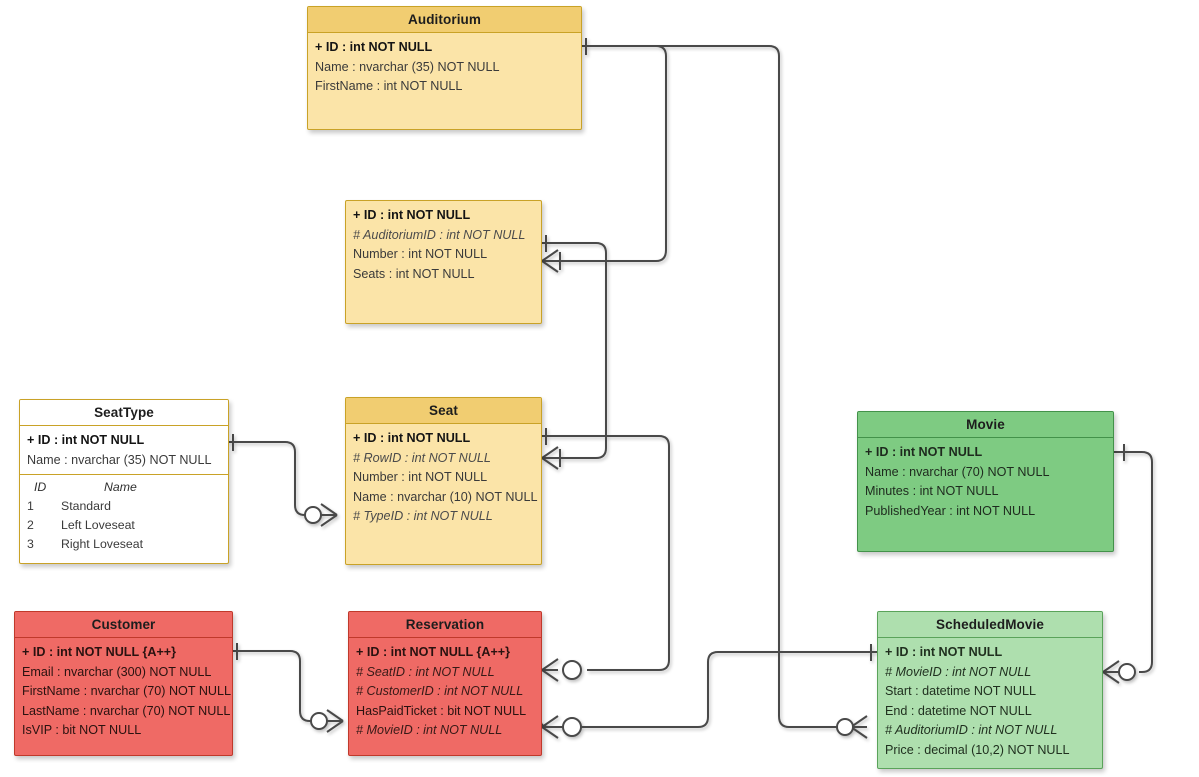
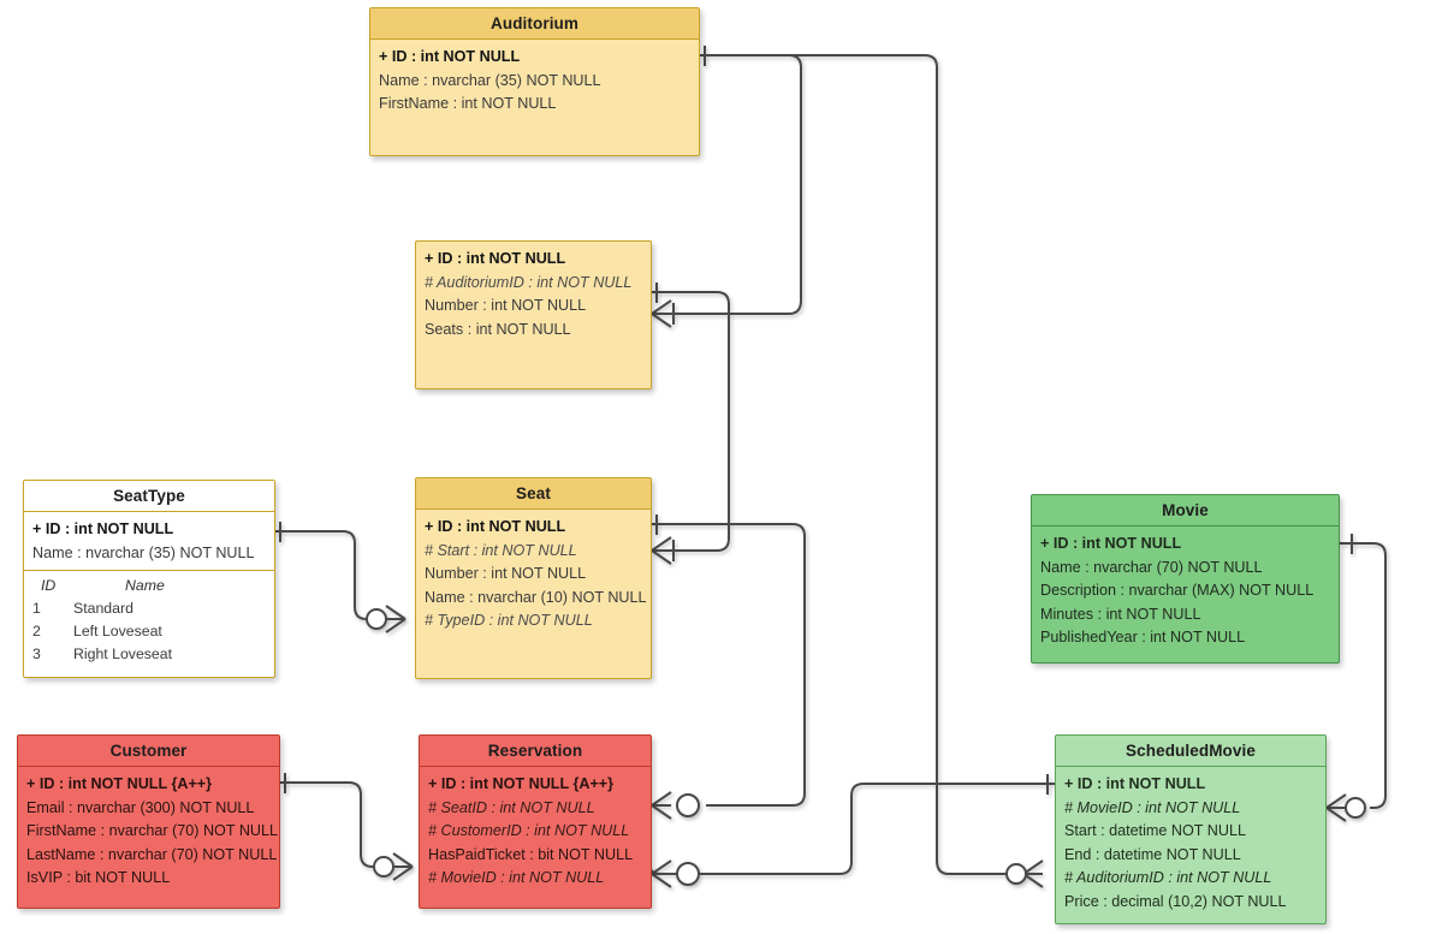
  Auditorium
  + ID : int NOT NULL
  Name : nvarchar (35) NOT NULL
  FirstName : int NOT NULL
  + ID : int NOT NULL
  # AuditoriumID : int NOT NULL
  Number : int NOT NULL
  Seats : int NOT NULL
  Seat
  + ID : int NOT NULL
- # RowID : int NOT NULL
+ # Start : int NOT NULL
  Number : int NOT NULL
  Name : nvarchar (10) NOT NULL
  # TypeID : int NOT NULL
  SeatType
  + ID : int NOT NULL
  Name : nvarchar (35) NOT NULL
  ID
  Name
  1
  Standard
  2
  Left Loveseat
  3
  Right Loveseat
  Customer
  + ID : int NOT NULL {A++}
  Email : nvarchar (300) NOT NULL
  FirstName : nvarchar (70) NOT NULL
  LastName : nvarchar (70) NOT NULL
  IsVIP : bit NOT NULL
  Reservation
  + ID : int NOT NULL {A++}
  # SeatID : int NOT NULL
  # CustomerID : int NOT NULL
  HasPaidTicket : bit NOT NULL
  # MovieID : int NOT NULL
  Movie
  + ID : int NOT NULL
  Name : nvarchar (70) NOT NULL
+ Description : nvarchar (MAX) NOT NULL
  Minutes : int NOT NULL
  PublishedYear : int NOT NULL
  ScheduledMovie
  + ID : int NOT NULL
  # MovieID : int NOT NULL
  Start : datetime NOT NULL
  End : datetime NOT NULL
  # AuditoriumID : int NOT NULL
  Price : decimal (10,2) NOT NULL
